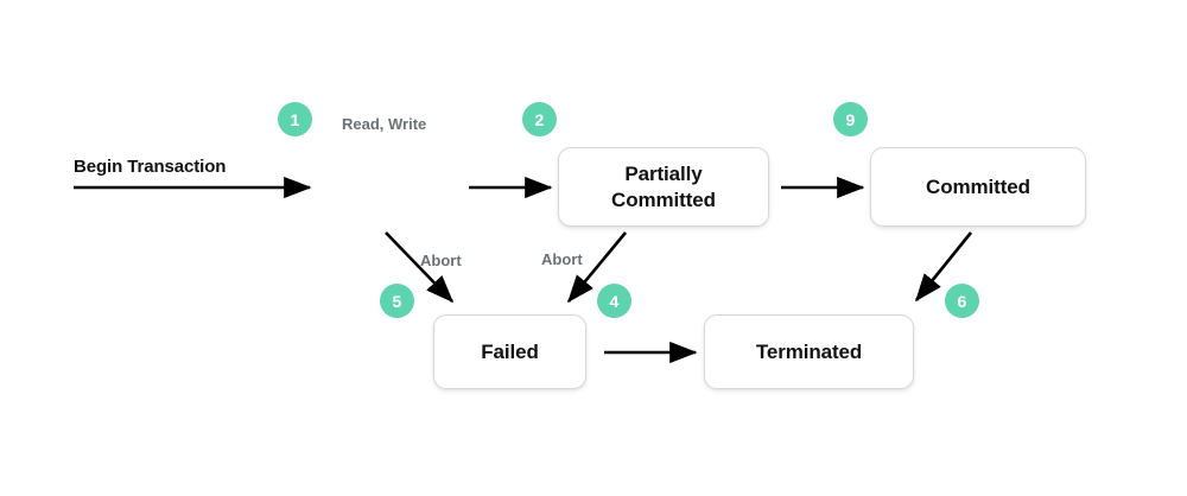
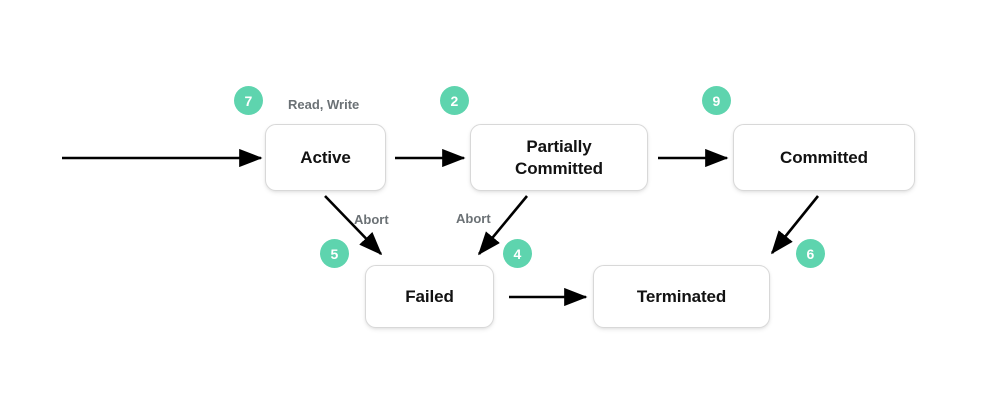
- Begin Transaction
  Read, Write
  Abort
  Abort
+ Active
  Partially
  Committed
  Committed
  Failed
  Terminated
- 1
+ 7
  2
  9
  4
  5
  6
